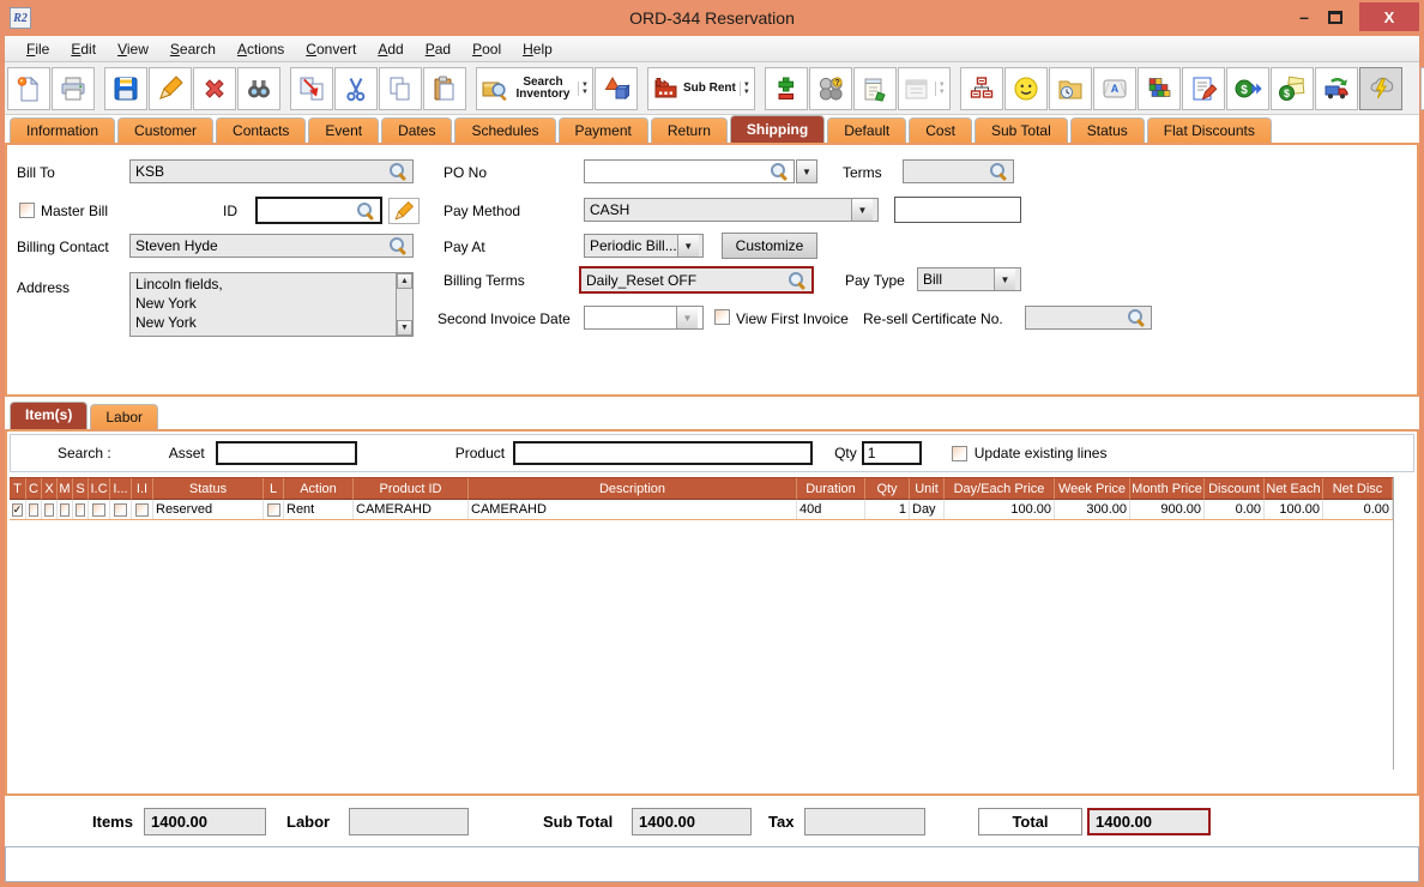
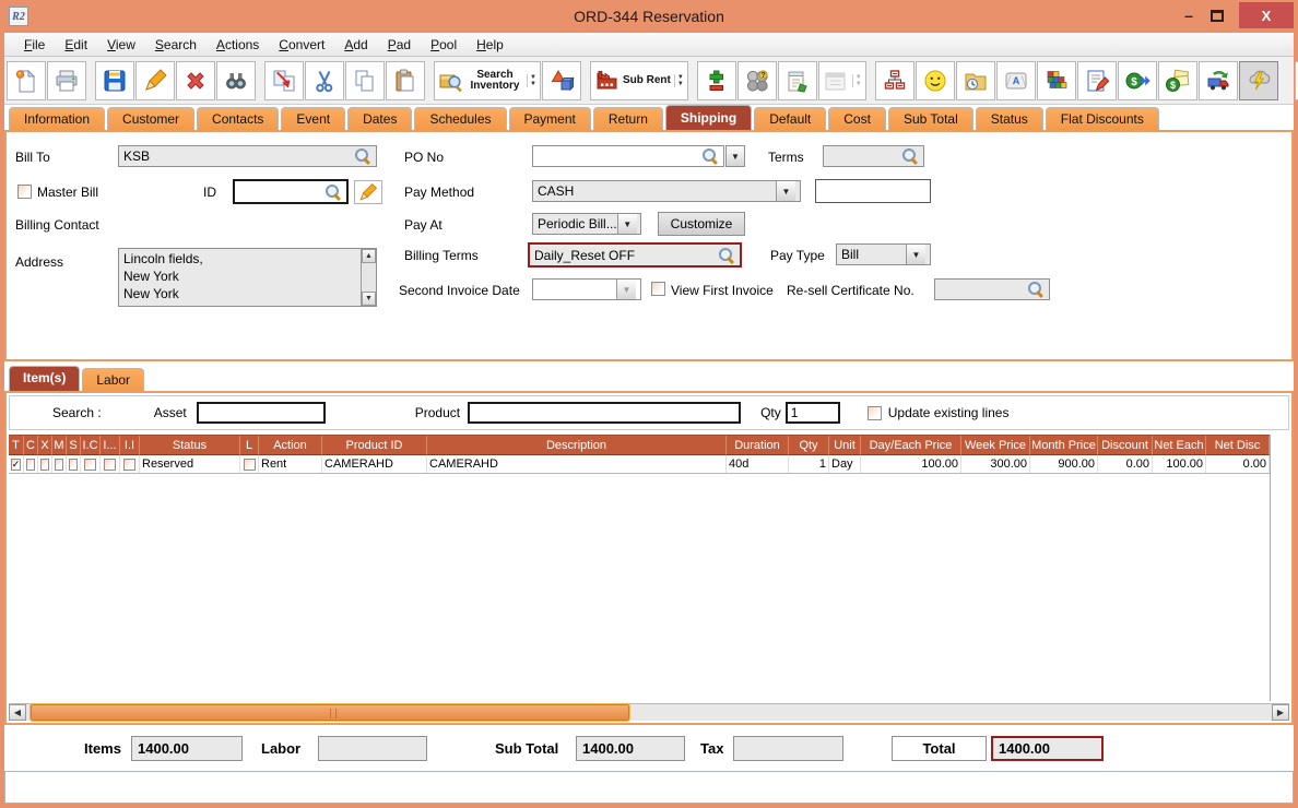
  R2
  ORD-344 Reservation
  –
  X
  File
  Edit
  View
  Search
  Actions
  Convert
  Add
  Pad
  Pool
  Help
  Search Inventory
  Sub Rent
  A
  $
  $
  Information
  Customer
  Contacts
  Event
  Dates
  Schedules
  Payment
  Return
  Shipping
  Default
  Cost
  Sub Total
  Status
  Flat Discounts
  Bill To
  KSB
  PO No
  ▼
  Terms
  Master Bill
  ID
  Pay Method
  CASH
  ▼
  Billing Contact
- Steven Hyde
  Pay At
  Periodic Bill...
  ▼
  Customize
  Address
  Lincoln fields,
  New York
  New York
  Billing Terms
  Daily_Reset OFF
  Pay Type
  Bill
  ▼
  Second Invoice Date
  ▼
  View First Invoice
  Re-sell Certificate No.
  Item(s)
  Labor
  Search :
  Asset
  Product
  Qty
  1
  Update existing lines
  T
  C
  X
  M
  S
  I.C
  I...
  I.I
  Status
  L
  Action
  Product ID
  Description
  Duration
  Qty
  Unit
  Day/Each Price
  Week Price
  Month Price
  Discount
  Net Each
  Net Disc
  ✓
  Reserved
  Rent
  CAMERAHD
  CAMERAHD
  40d
  1
  Day
  100.00
  300.00
  900.00
  0.00
  100.00
  0.00
+ ◀
+ ▶
  Items
  1400.00
  Labor
  Sub Total
  1400.00
  Tax
  Total
  1400.00
